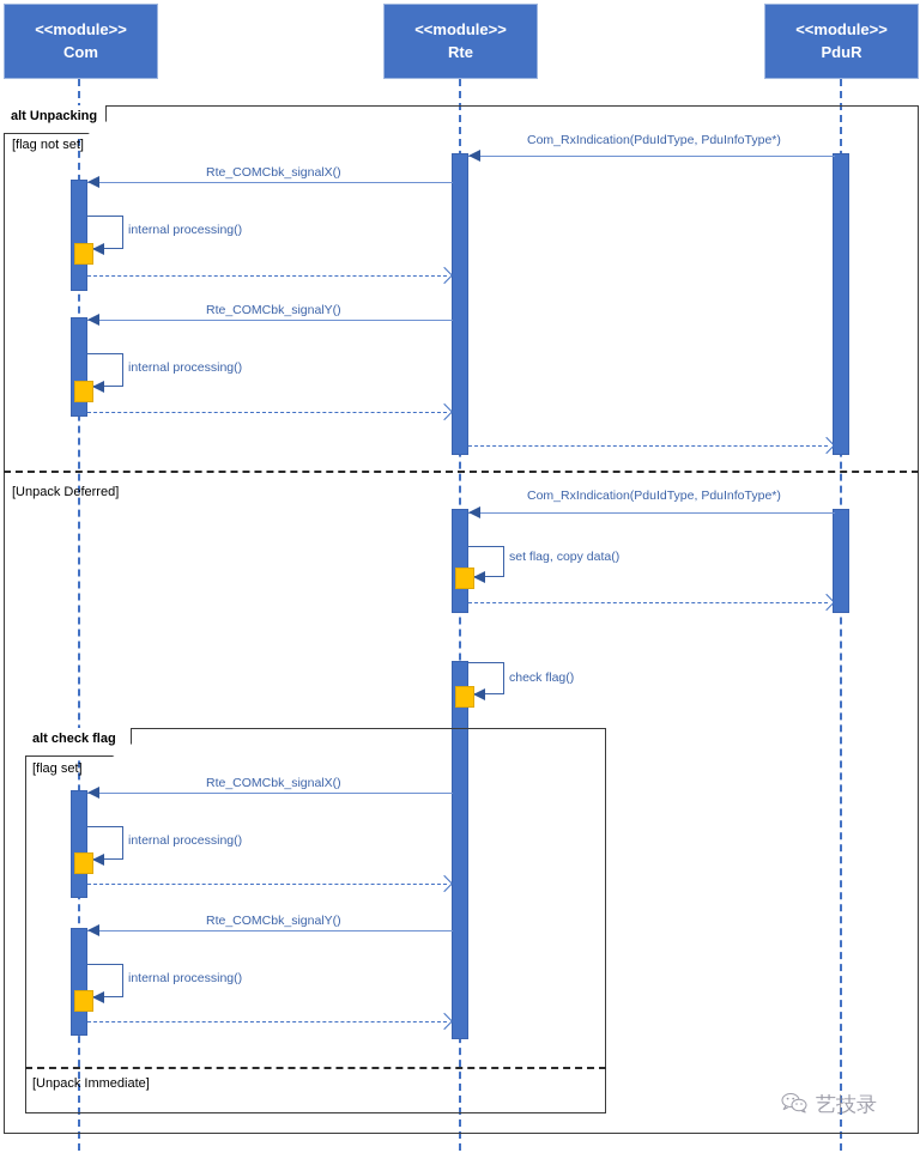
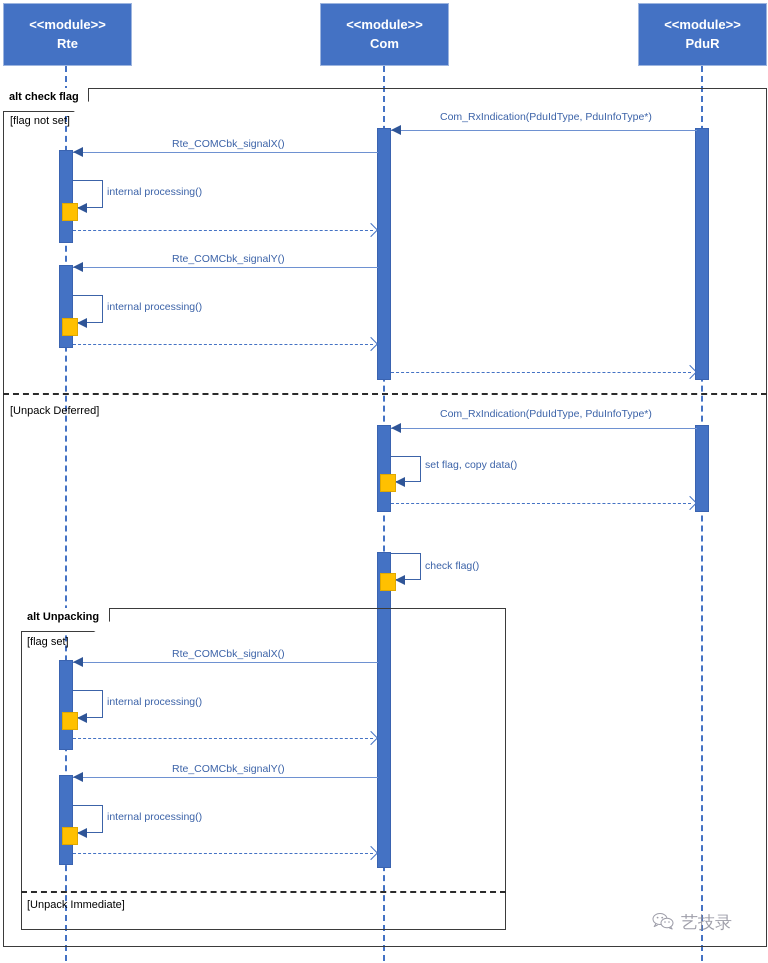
  <<module>>
- Com
+ Rte
  <<module>>
- Rte
+ Com
  <<module>>
  PduR
- alt Unpacking
+ alt check flag
  [flag not set]
  [Unpack Deferred]
  Com_RxIndication(PduIdType, PduInfoType*)
  Rte_COMCbk_signalX()
  internal processing()
  Rte_COMCbk_signalY()
  internal processing()
  Com_RxIndication(PduIdType, PduInfoType*)
  set flag, copy data()
  check flag()
- alt check flag
+ alt Unpacking
  [flag set]
  [Unpack Immediate]
  Rte_COMCbk_signalX()
  internal processing()
  Rte_COMCbk_signalY()
  internal processing()
  艺技录
